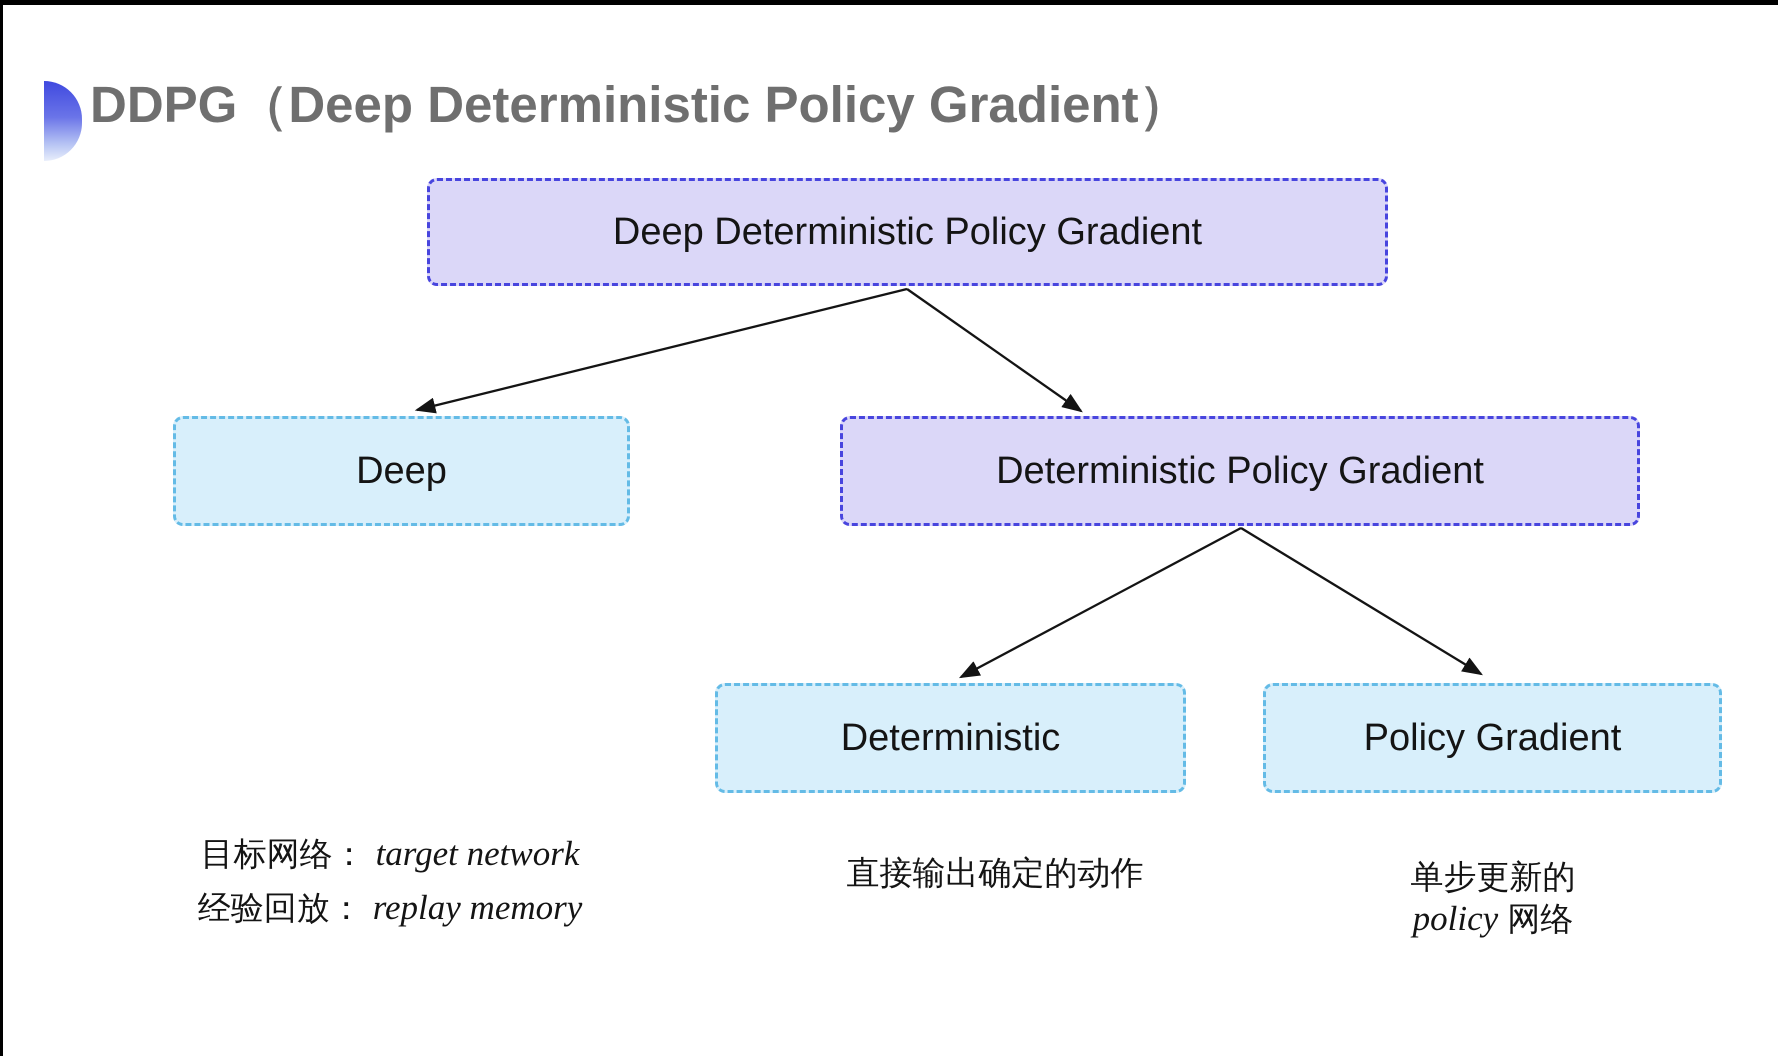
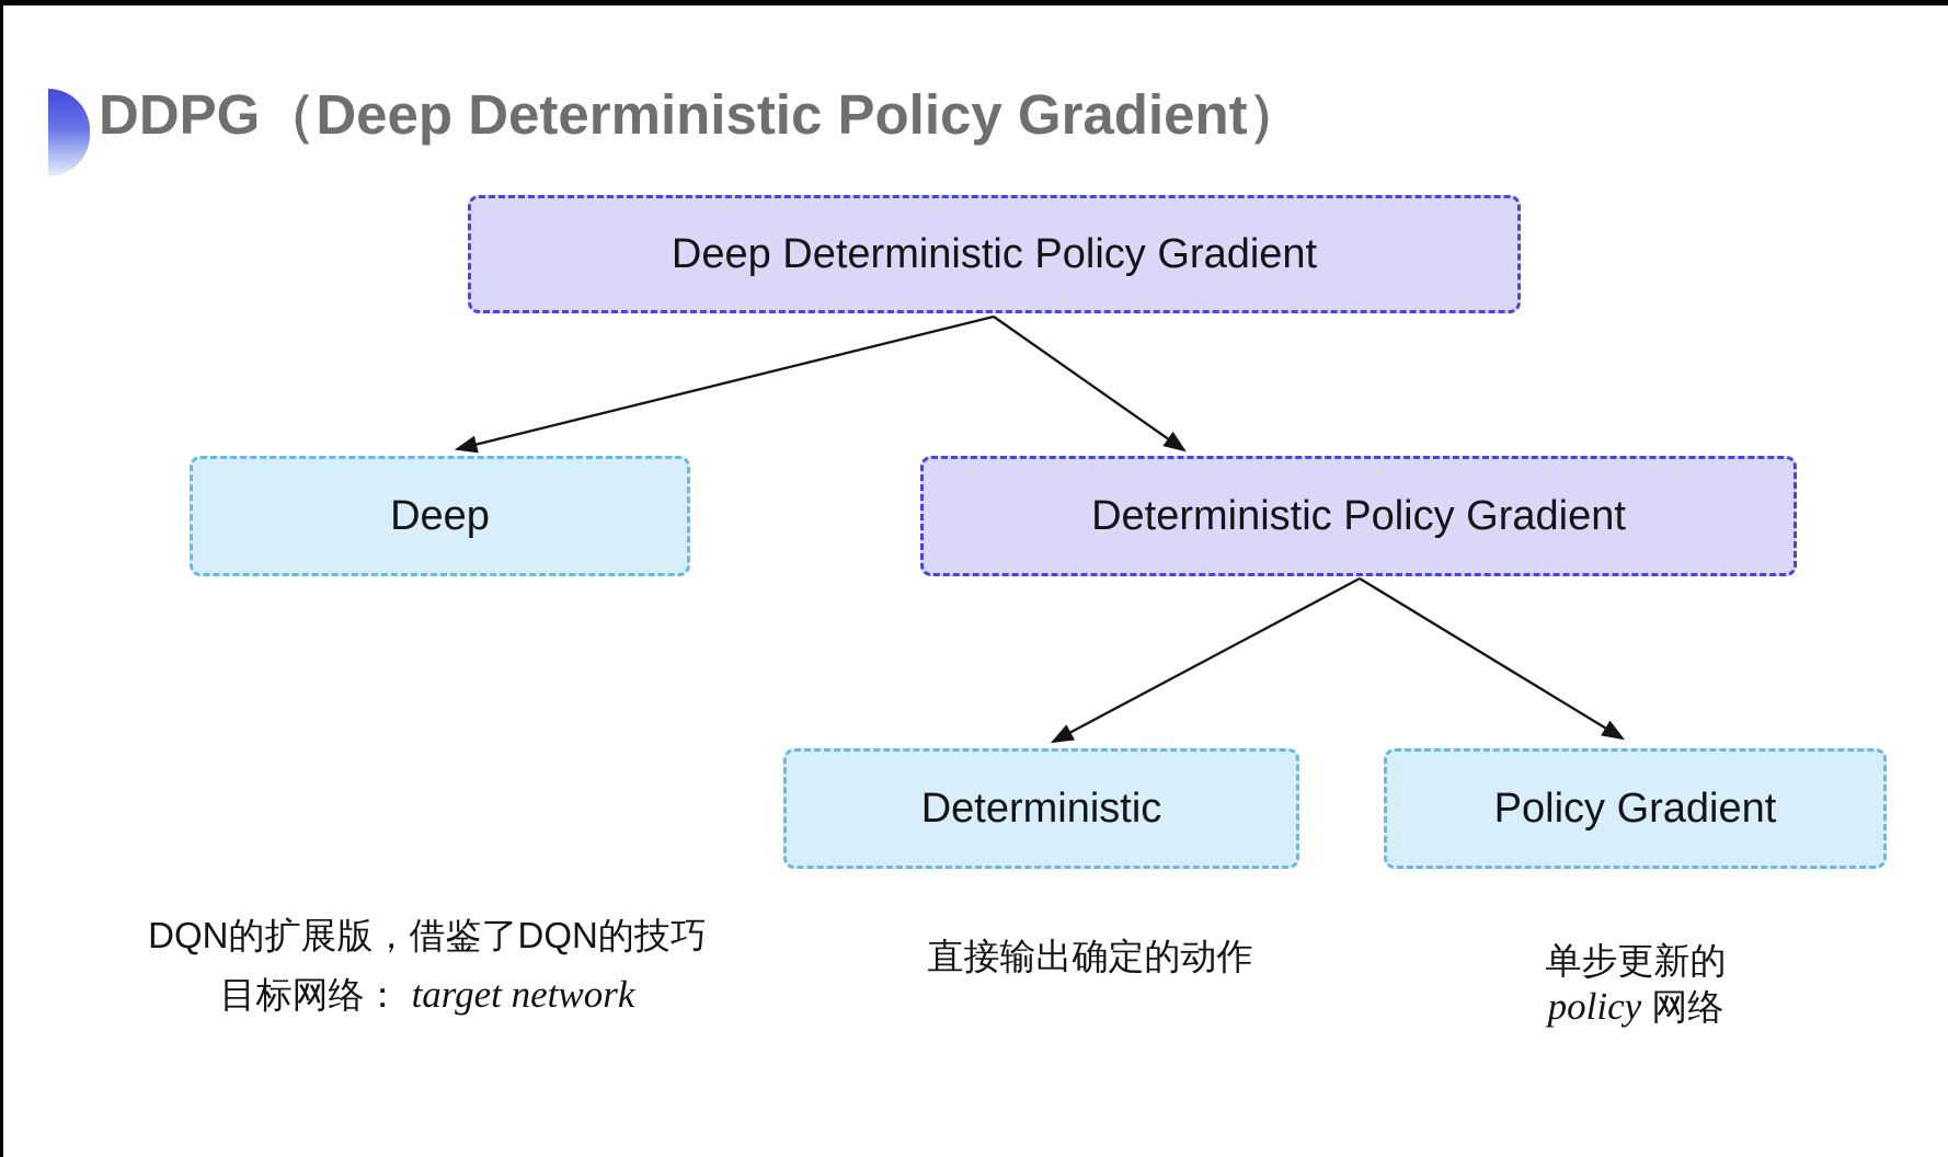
  DDPG（Deep Deterministic Policy Gradient）
  Deep Deterministic Policy Gradient
  Deep
  Deterministic Policy Gradient
  Deterministic
  Policy Gradient
+ DQN的扩展版，借鉴了DQN的技巧
  目标网络： target network
- 经验回放： replay memory
  直接输出确定的动作
  单步更新的
  policy 网络
